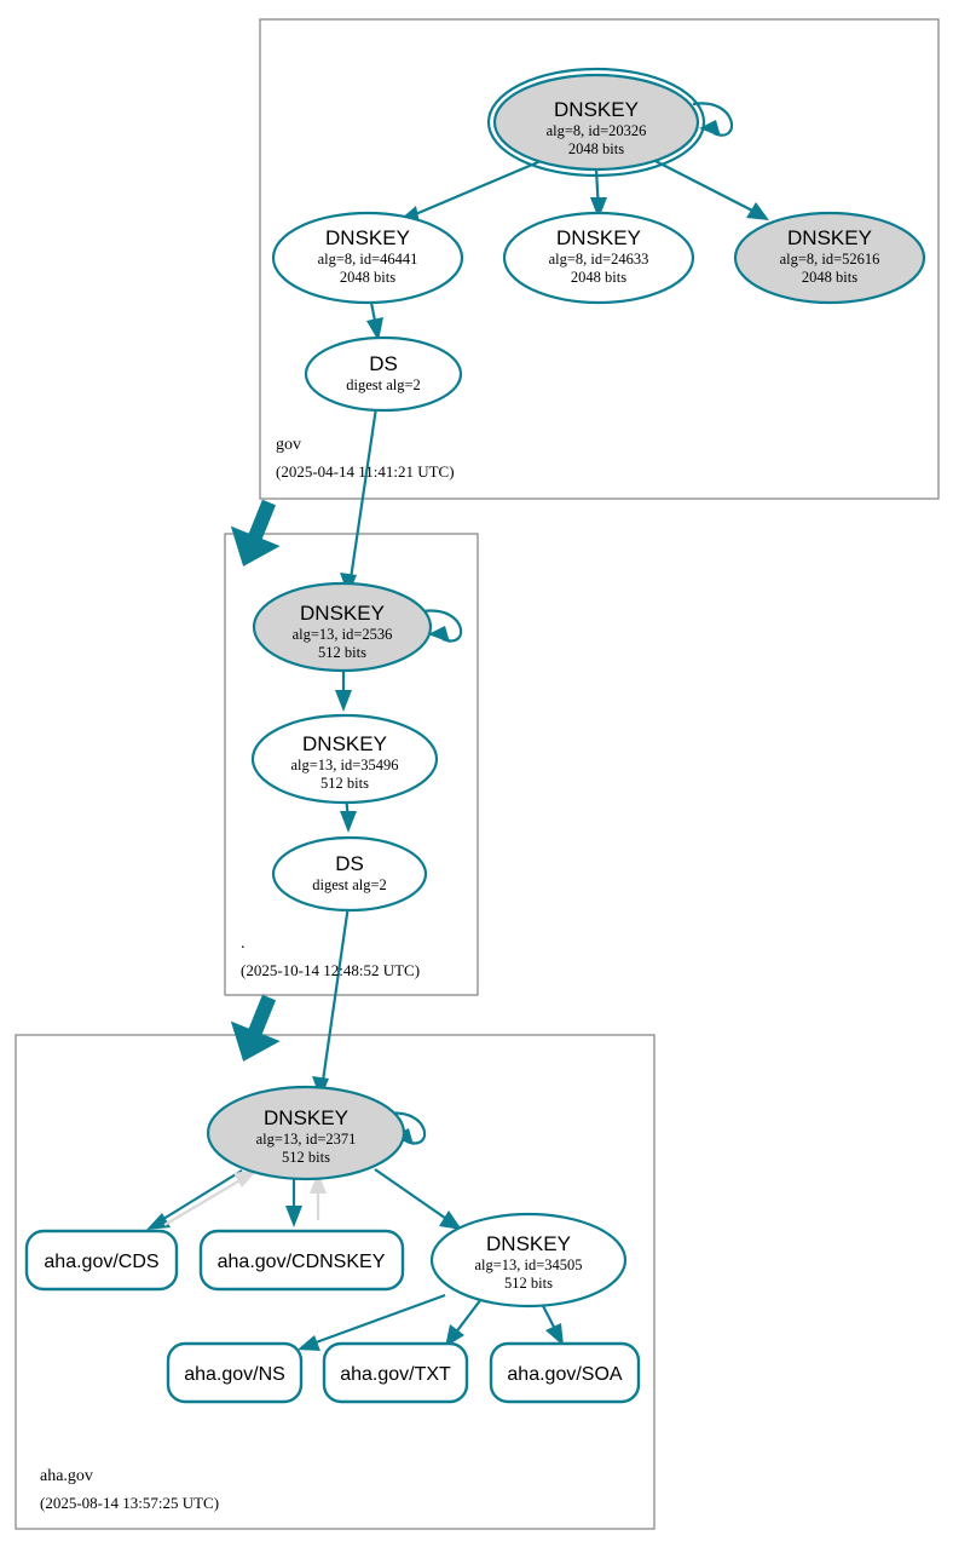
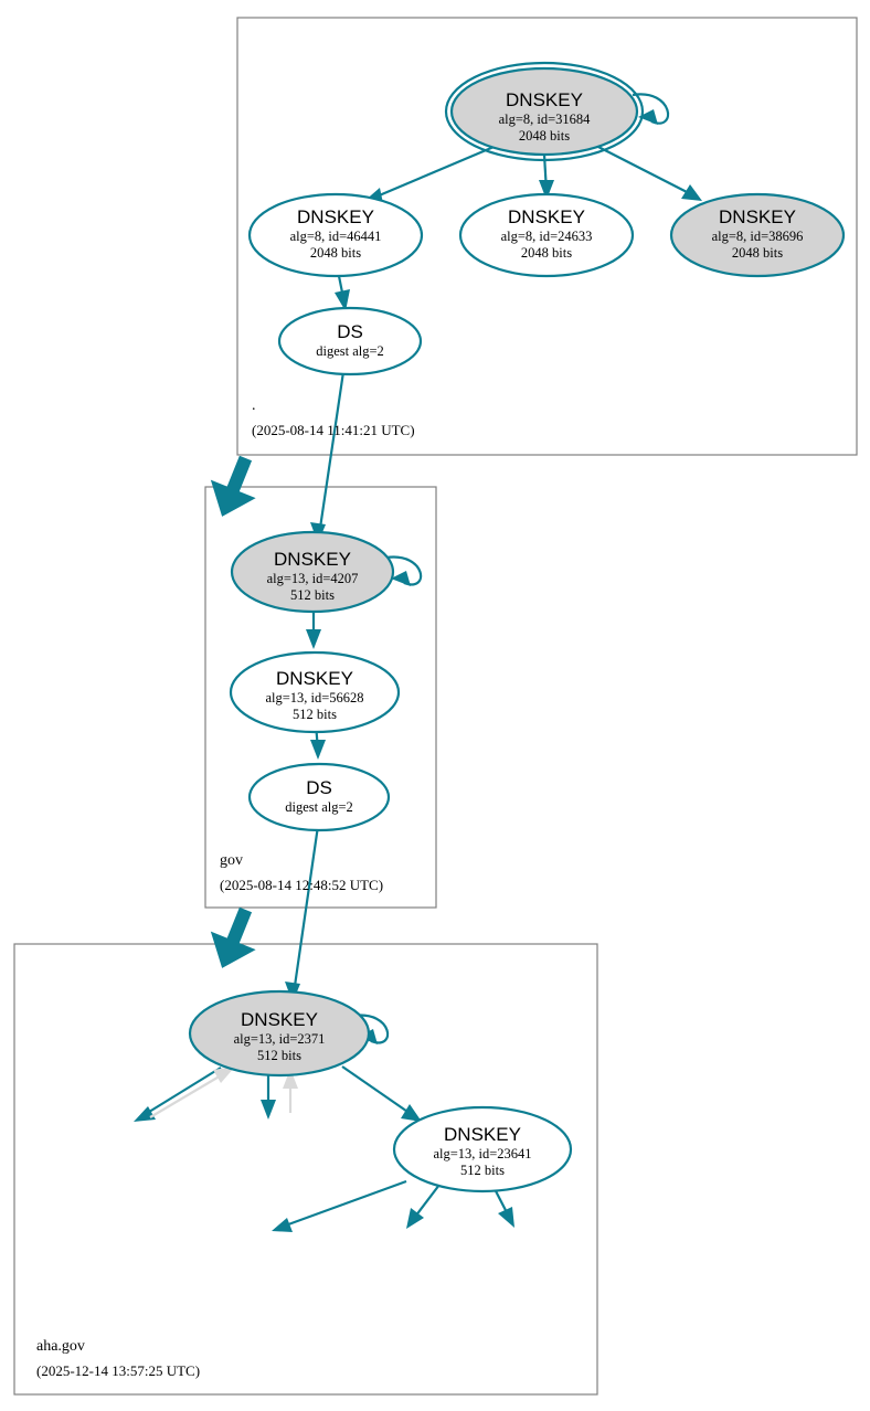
  DNSKEY
- alg=8, id=20326
+ alg=8, id=31684
  2048 bits
  DNSKEY
  alg=8, id=46441
  2048 bits
  DNSKEY
  alg=8, id=24633
  2048 bits
  DNSKEY
- alg=8, id=52616
+ alg=8, id=38696
  2048 bits
  DS
  digest alg=2
- gov
+ .
- (2025-04-14 11:41:21 UTC)
+ (2025-08-14 11:41:21 UTC)
  DNSKEY
- alg=13, id=2536
+ alg=13, id=4207
  512 bits
  DNSKEY
- alg=13, id=35496
+ alg=13, id=56628
  512 bits
  DS
  digest alg=2
- .
+ gov
- (2025-10-14 12:48:52 UTC)
+ (2025-08-14 12:48:52 UTC)
  DNSKEY
  alg=13, id=2371
  512 bits
  DNSKEY
- alg=13, id=34505
+ alg=13, id=23641
  512 bits
- aha.gov/CDS
- aha.gov/CDNSKEY
- aha.gov/NS
- aha.gov/TXT
- aha.gov/SOA
  aha.gov
- (2025-08-14 13:57:25 UTC)
+ (2025-12-14 13:57:25 UTC)
